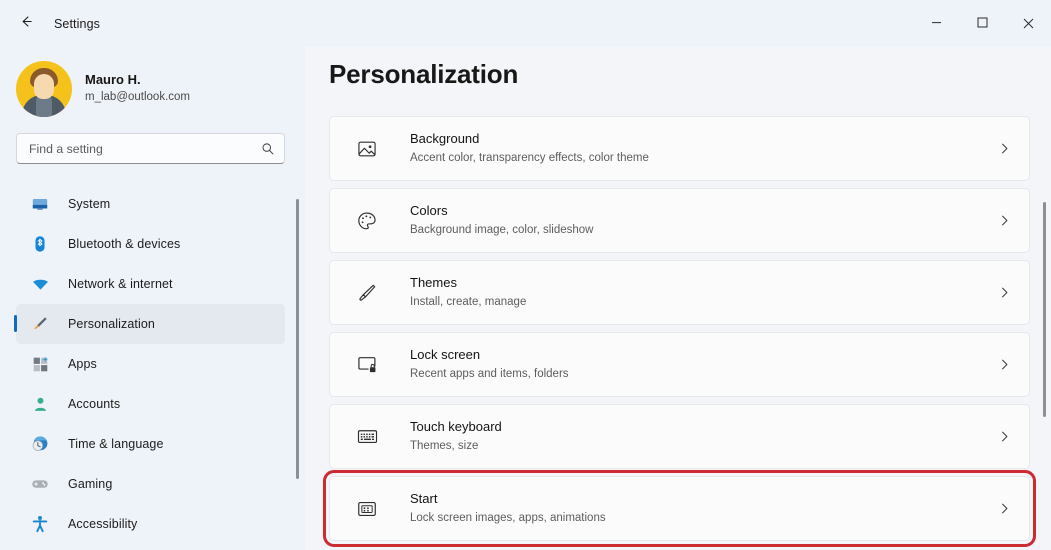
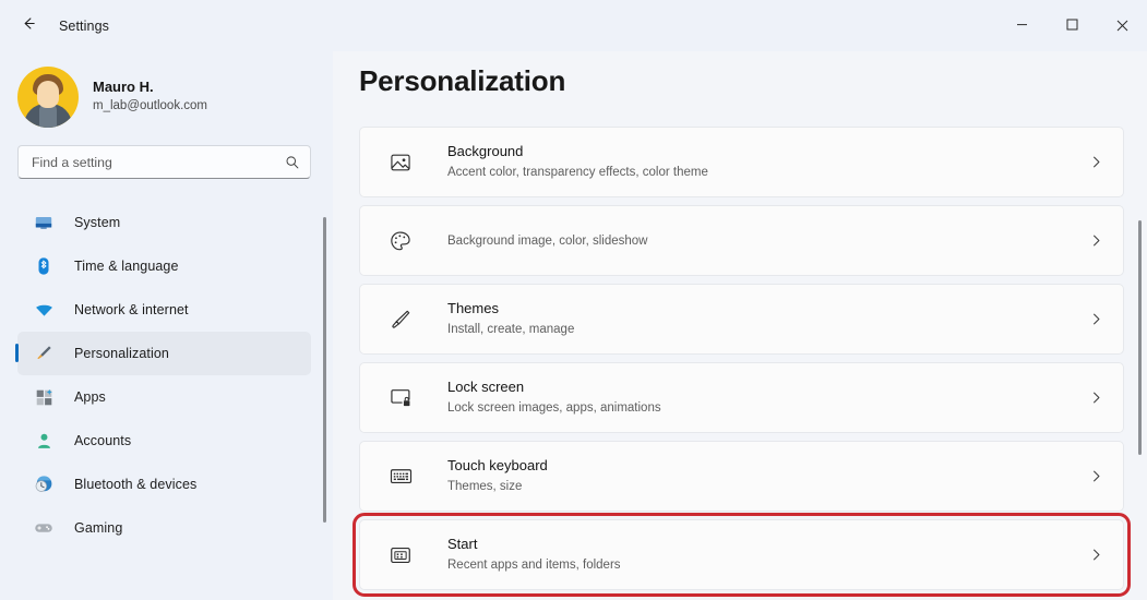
  Settings
  Mauro H.
  m_lab@outlook.com
  Find a setting
  System
- Bluetooth & devices
+ Time & language
  Network & internet
  Personalization
  Apps
  Accounts
- Time & language
+ Bluetooth & devices
  Gaming
- Accessibility
  Personalization
  Background
  Accent color, transparency effects, color theme
- Colors
  Background image, color, slideshow
  Themes
  Install, create, manage
  Lock screen
- Recent apps and items, folders
+ Lock screen images, apps, animations
  Touch keyboard
  Themes, size
  Start
- Lock screen images, apps, animations
+ Recent apps and items, folders
